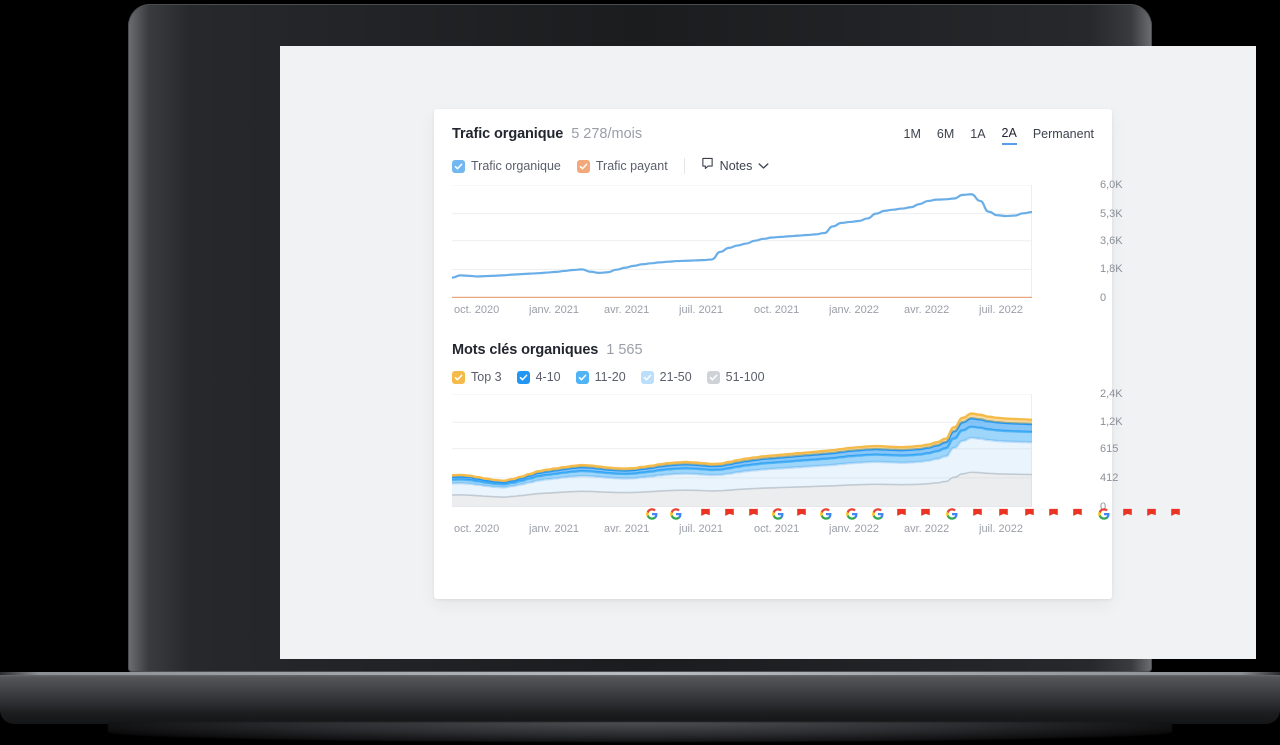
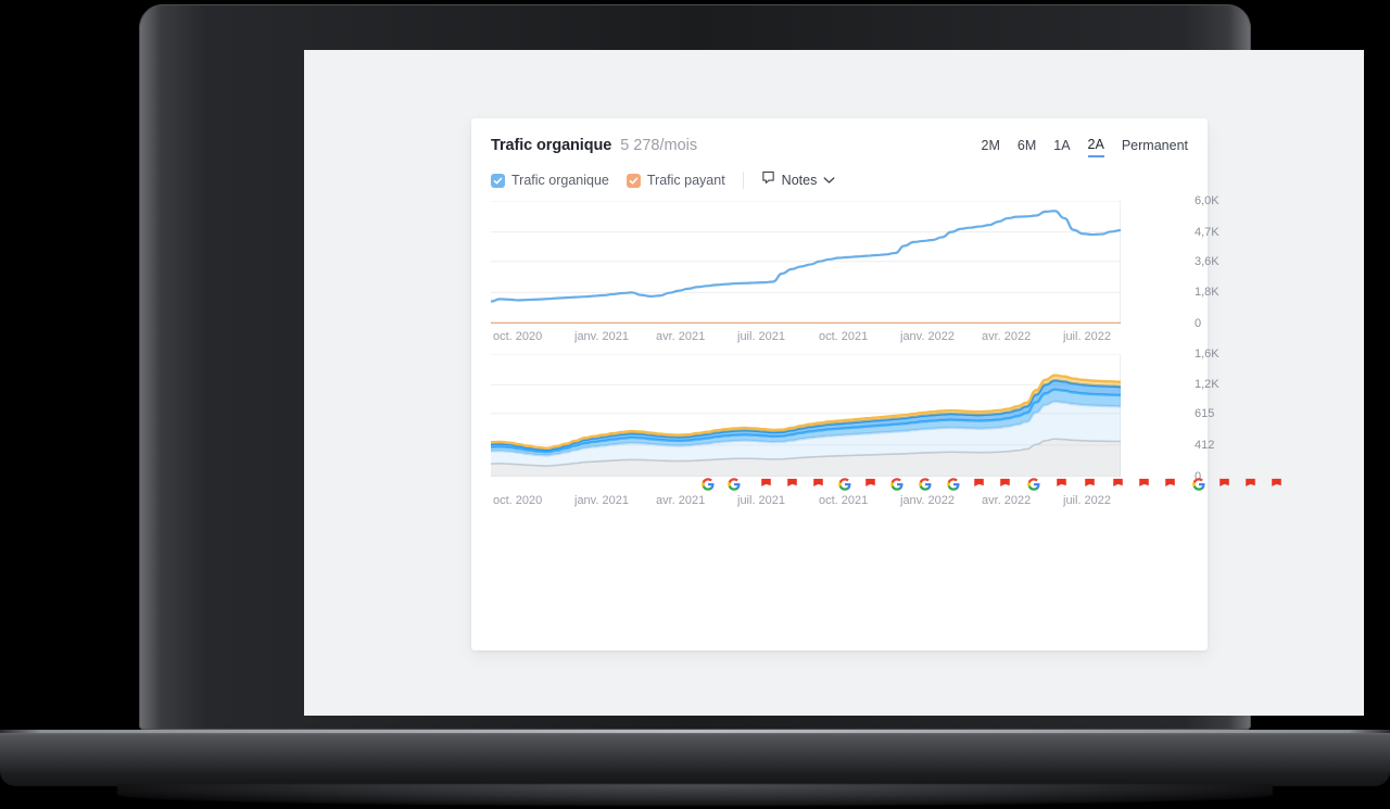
  Trafic organique
  5 278/mois
- 1M
+ 2M
  6M
  1A
  2A
  Permanent
  Trafic organique
  Trafic payant
  Notes
  0
  1,8K
  3,6K
- 5,3K
+ 4,7K
  6,0K
  oct. 2020
  janv. 2021
  avr. 2021
  juil. 2021
  oct. 2021
  janv. 2022
  avr. 2022
  juil. 2022
- Mots clés organiques
- 1 565
- Top 3
- 4-10
- 11-20
- 21-50
- 51-100
  0
  412
  615
  1,2K
- 2,4K
+ 1,6K
  oct. 2020
  janv. 2021
  avr. 2021
  juil. 2021
  oct. 2021
  janv. 2022
  avr. 2022
  juil. 2022
